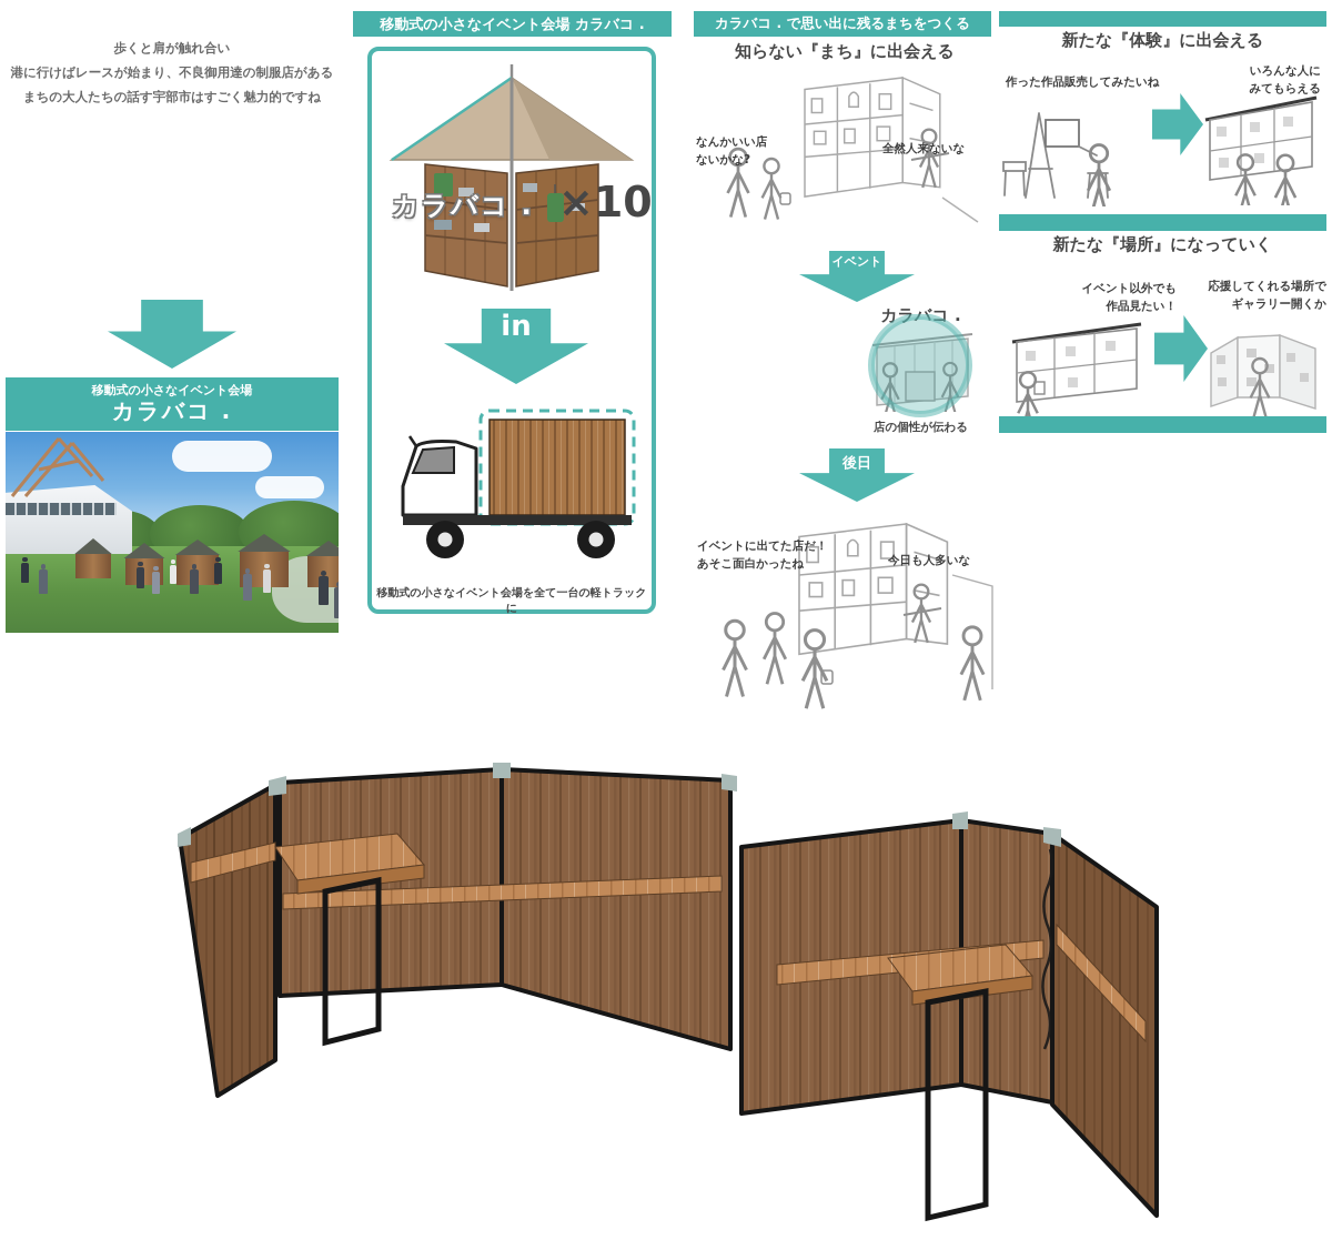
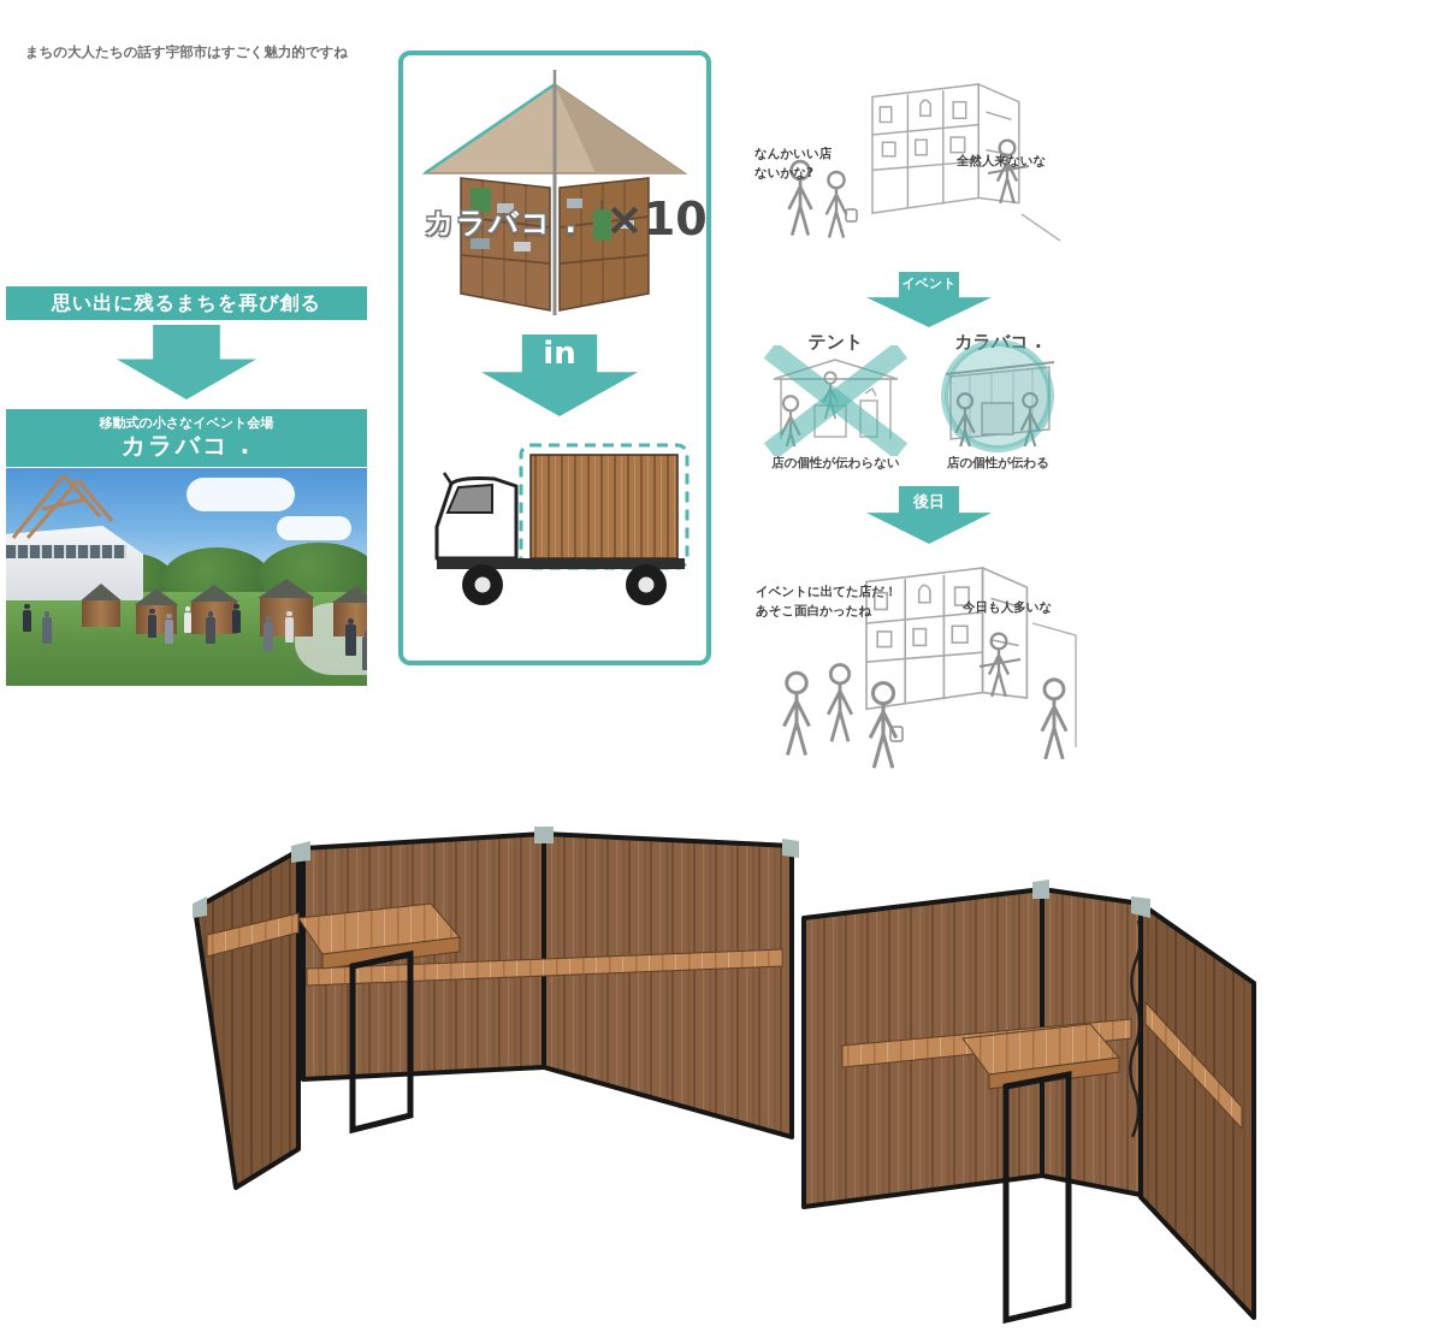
- 歩くと肩が触れ合い
- 港に行けばレースが始まり、不良御用達の制服店がある
  まちの大人たちの話す宇部市はすごく魅力的ですね
+ 思い出に残るまちを再び創る
  移動式の小さなイベント会場
  カラバコ .
- 移動式の小さなイベント会場 カラバコ .
  カラバコ .
  ×10
  in
- 移動式の小さなイベント会場を全て一台の軽トラックに
- カラバコ . で思い出に残るまちをつくる
- 知らない『まち』に出会える
  なんかいい店
  ないかな?
  全然人来ないな
  イベント
+ テント
+ 店の個性が伝わらない
  カラバコ .
  店の個性が伝わる
  後日
  イベントに出てた店だ！
  あそこ面白かったね
  今日も人多いな
- 新たな『体験』に出会える
- 作った作品販売してみたいね
- いろんな人に
- みてもらえる
- 新たな『場所』になっていく
- イベント以外でも
- 作品見たい！
- 応援してくれる場所で
- ギャラリー開くか
